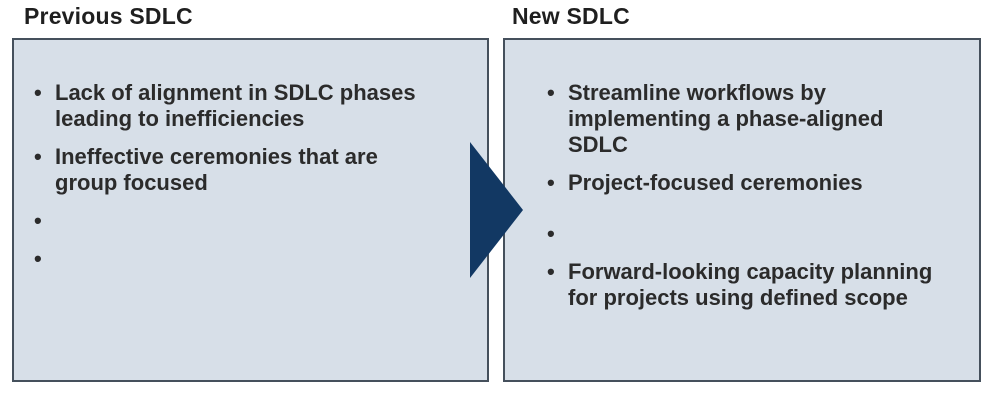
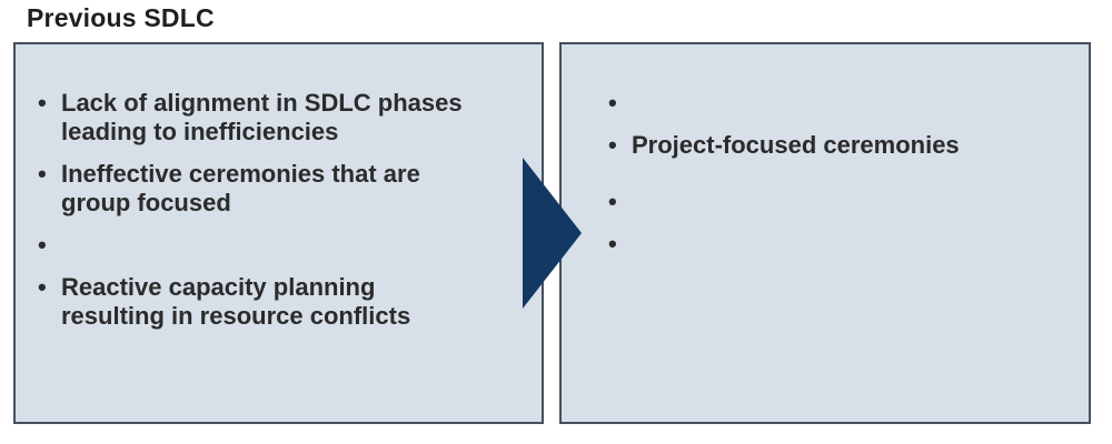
  Previous SDLC
- New SDLC
  •
  Lack of alignment in SDLC phases
  leading to inefficiencies
  •
  Ineffective ceremonies that are
  group focused
  •
  •
+ Reactive capacity planning
+ resulting in resource conflicts
  •
- Streamline workflows by
- implementing a phase-aligned
- SDLC
  •
  Project-focused ceremonies
  •
  •
- Forward-looking capacity planning
- for projects using defined scope
